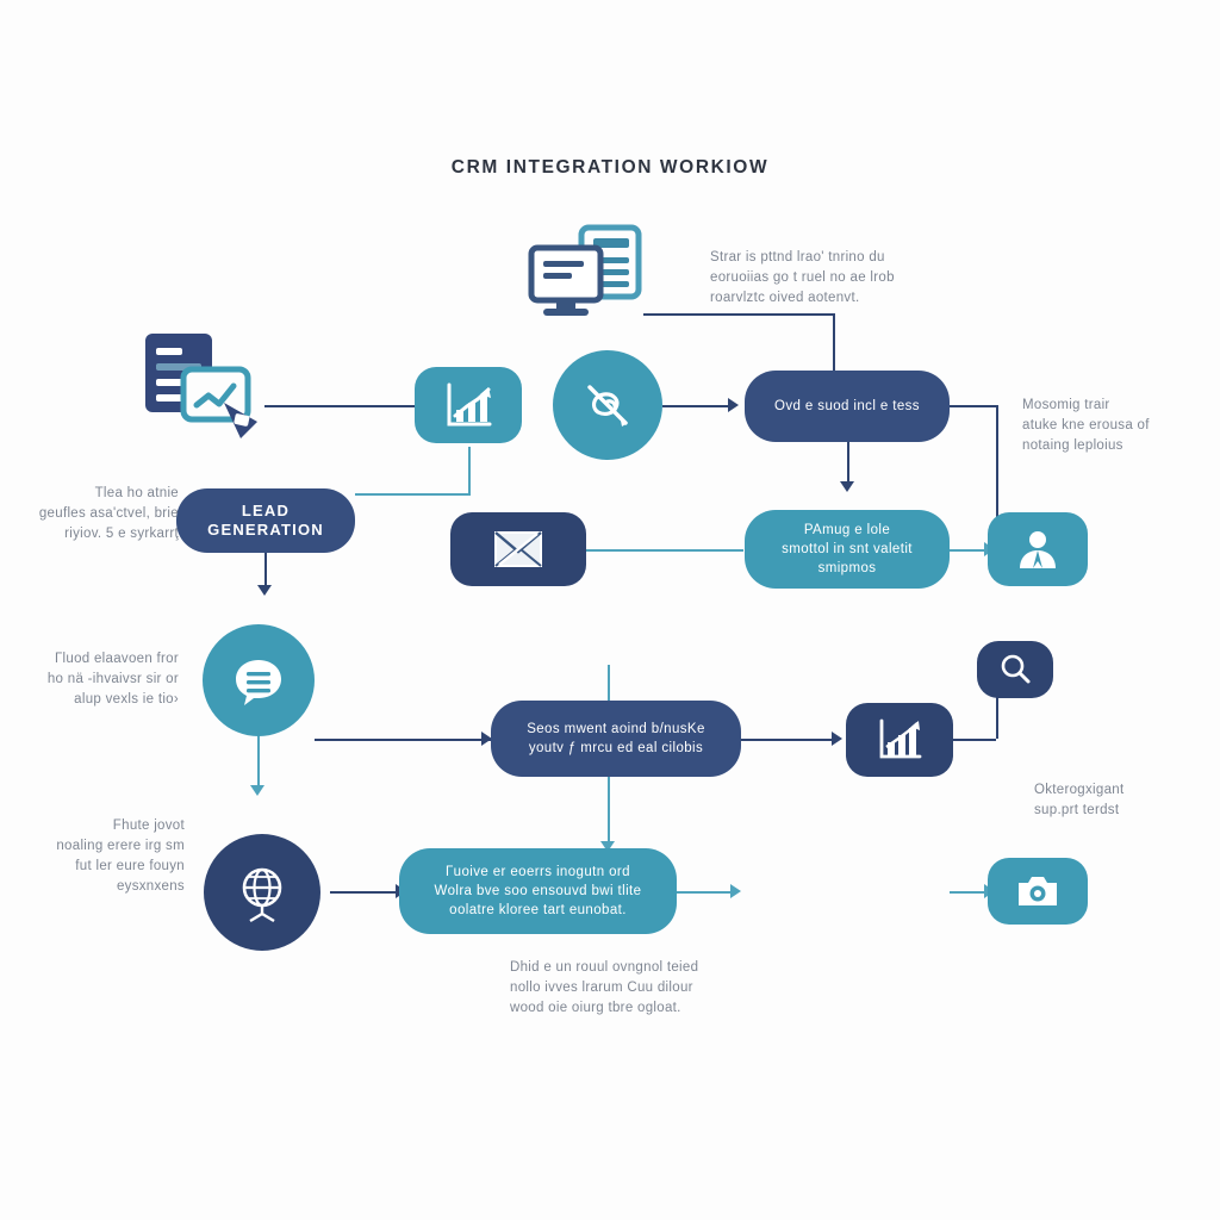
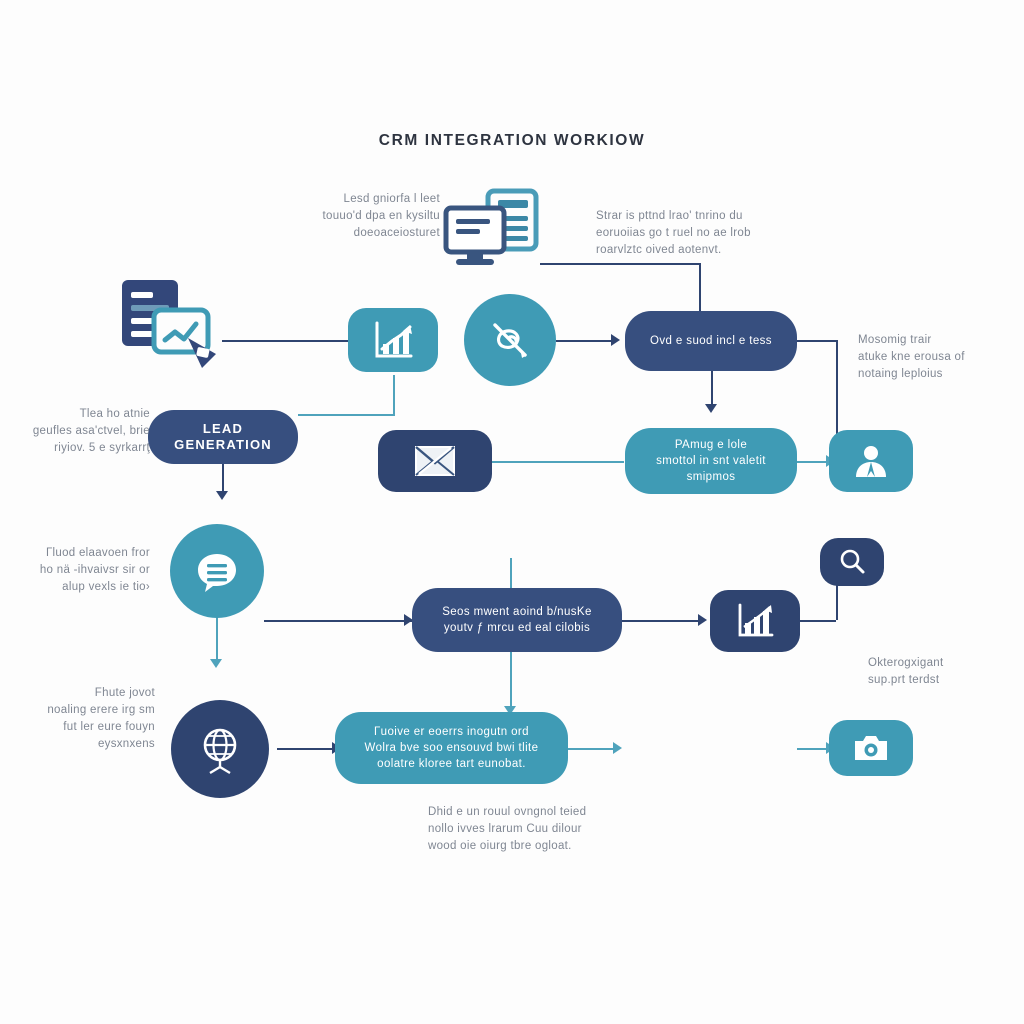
  CRM INTEGRATION WORKIOW
  LEAD
  GENERATION
  Ovd e suod incl e tess
  PAmug e lole
  smottol in snt valetit
  smipmos
  Seos mwent aoind b/nusKe
  youtv ƒ mrcu ed eal cilobis
  Гuoive er eoerrs inogutn ord
  Wolra bve soo ensouvd bwi tlite
  oolatre kloree tart eunobat.
+ Lesd gniorfa l leet
+ touuo'd dpa en kysiltu
+ doeoaceiosturet
  Strar is pttnd lrao' tnrino du
  eoruoiias go t ruel no ae lrob
  roarvlztc oived aotenvt.
  Tlea ho atnie
  geufles asa'ctvel, brie
  riyiov. 5 e syrkarrţ
  Гluod elaavoen fror
  ho nä -ihvaivsr sir or
  alup vexls ie tio›
  Fhute jovot
  noaling erere irg sm
  fut ler eure fouyn
  eysxnxens
  Mosomig trair
  atuke kne erousa of
  notaing leploius
  Okterogxigant
  sup.prt terdst
  Dhid e un rouul ovngnol teied
  nollo ivves lrarum Cuu dilour
  wood oie oiurg tbre ogloat.
